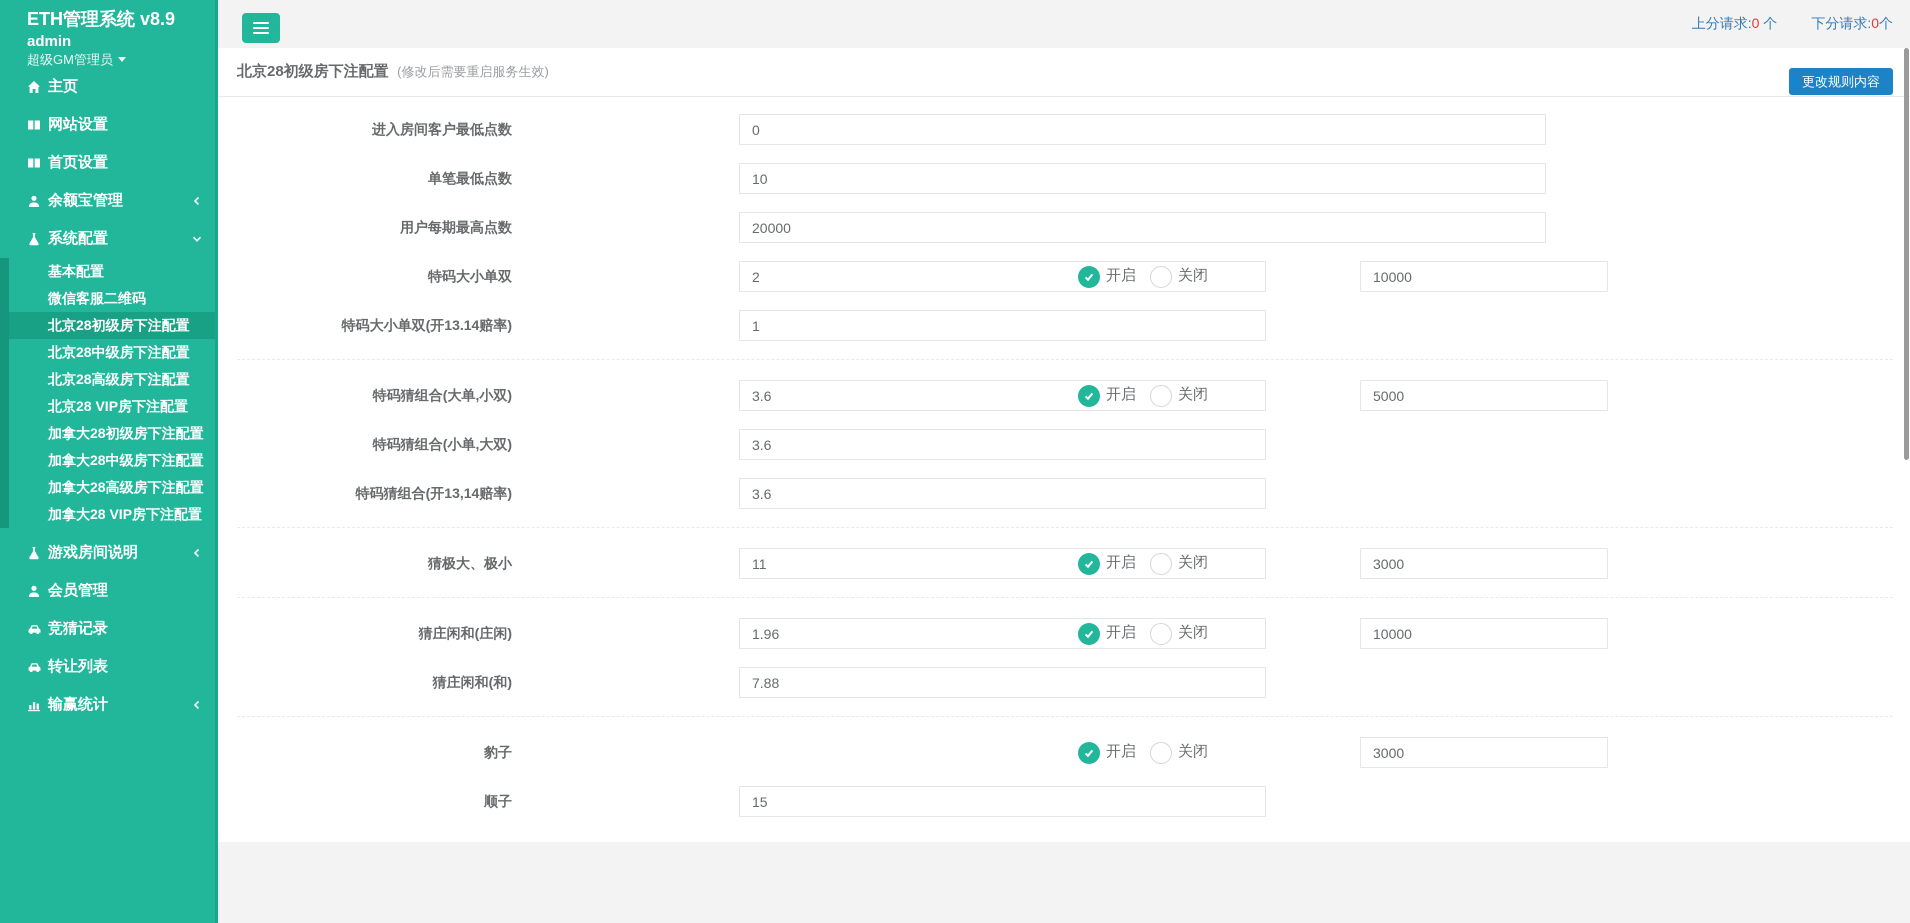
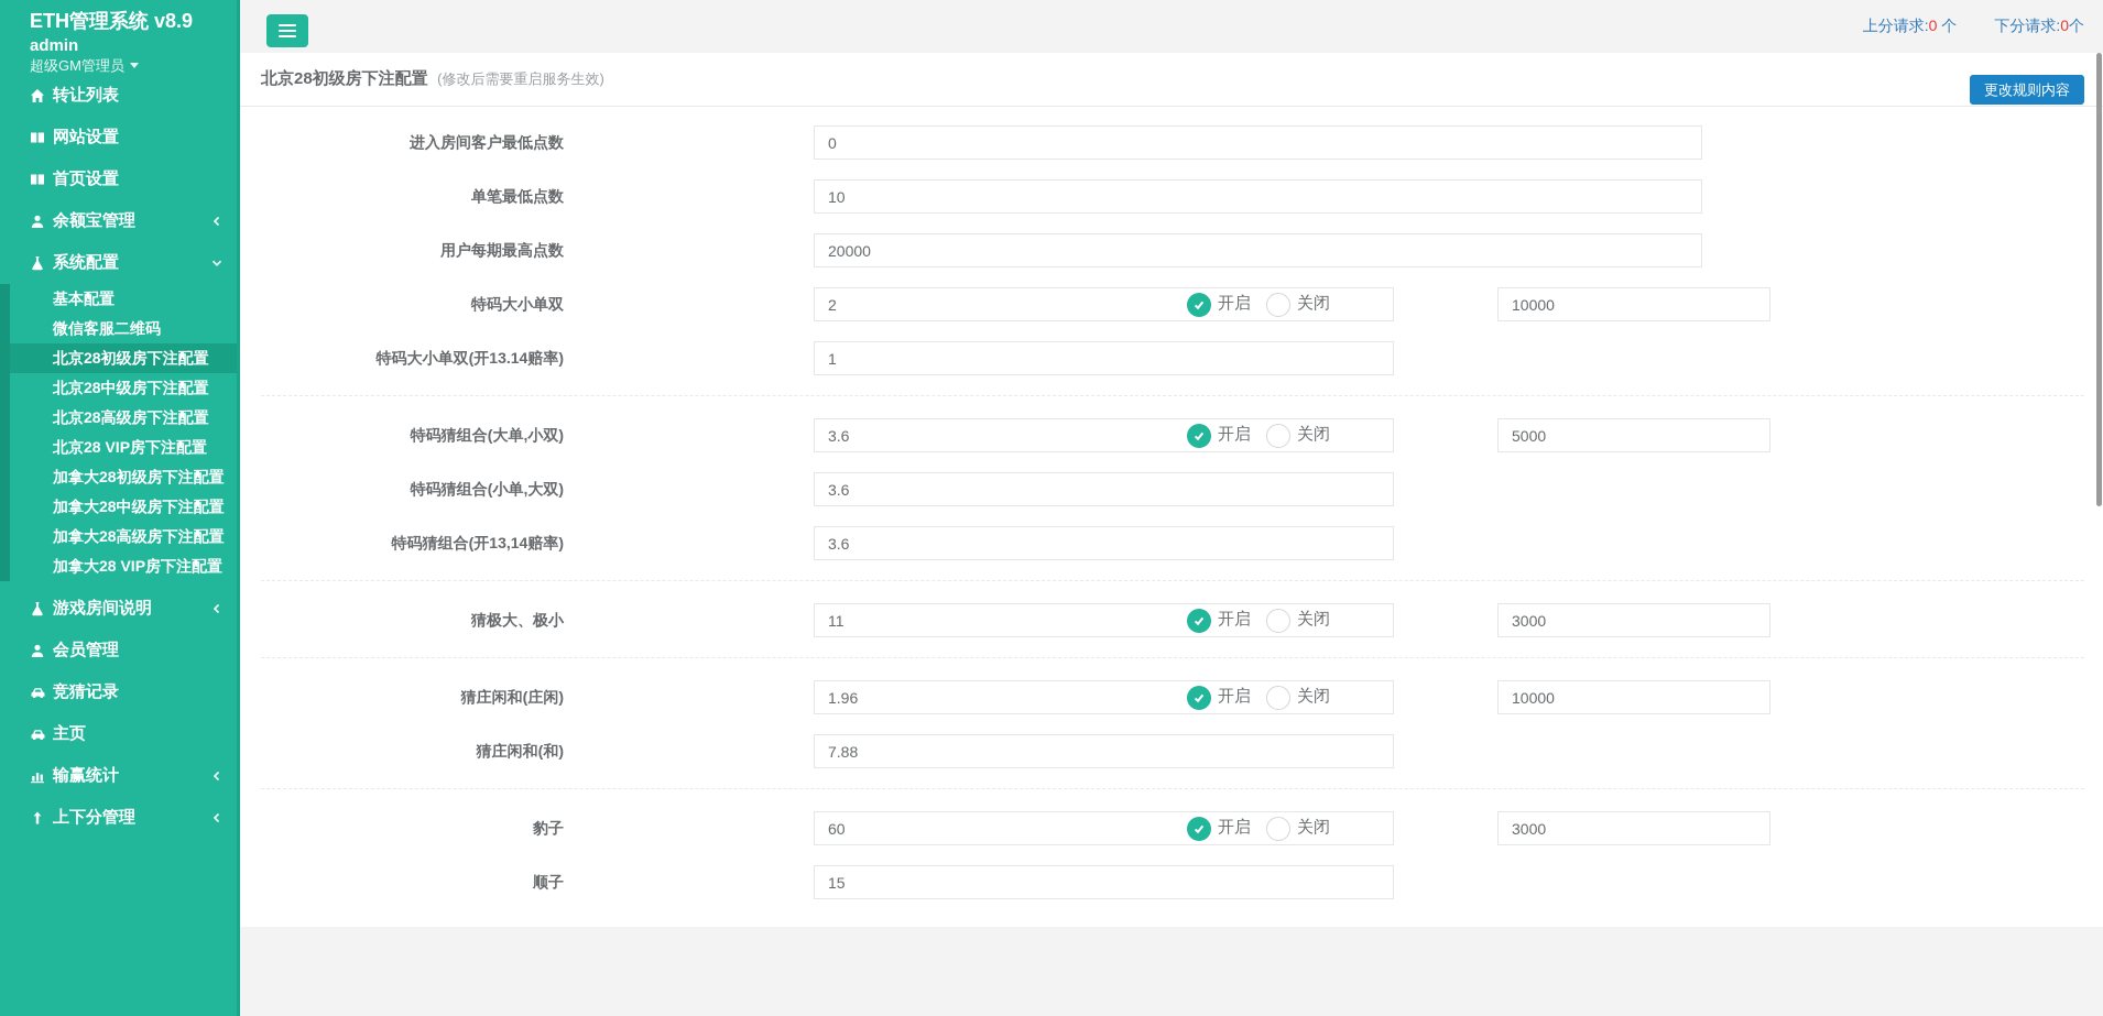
  ETH管理系统 v8.9
  admin
  超级GM管理员
- 主页
+ 转让列表
  网站设置
  首页设置
  余额宝管理
  系统配置
  基本配置
  微信客服二维码
  北京28初级房下注配置
  北京28中级房下注配置
  北京28高级房下注配置
  北京28 VIP房下注配置
  加拿大28初级房下注配置
  加拿大28中级房下注配置
  加拿大28高级房下注配置
  加拿大28 VIP房下注配置
  游戏房间说明
  会员管理
  竞猜记录
- 转让列表
+ 主页
  输赢统计
+ 上下分管理
  上分请求:0 个
  下分请求:0个
  北京28初级房下注配置 (修改后需要重启服务生效)
  更改规则内容
  进入房间客户最低点数
  0
  单笔最低点数
  10
  用户每期最高点数
  20000
  特码大小单双
  2
  开启
  关闭
  10000
  特码大小单双(开13.14赔率)
  1
  特码猜组合(大单,小双)
  3.6
  开启
  关闭
  5000
  特码猜组合(小单,大双)
  3.6
  特码猜组合(开13,14赔率)
  3.6
  猜极大、极小
  11
  开启
  关闭
  3000
  猜庄闲和(庄闲)
  1.96
  开启
  关闭
  10000
  猜庄闲和(和)
  7.88
  豹子
+ 60
  开启
  关闭
  3000
  顺子
  15
